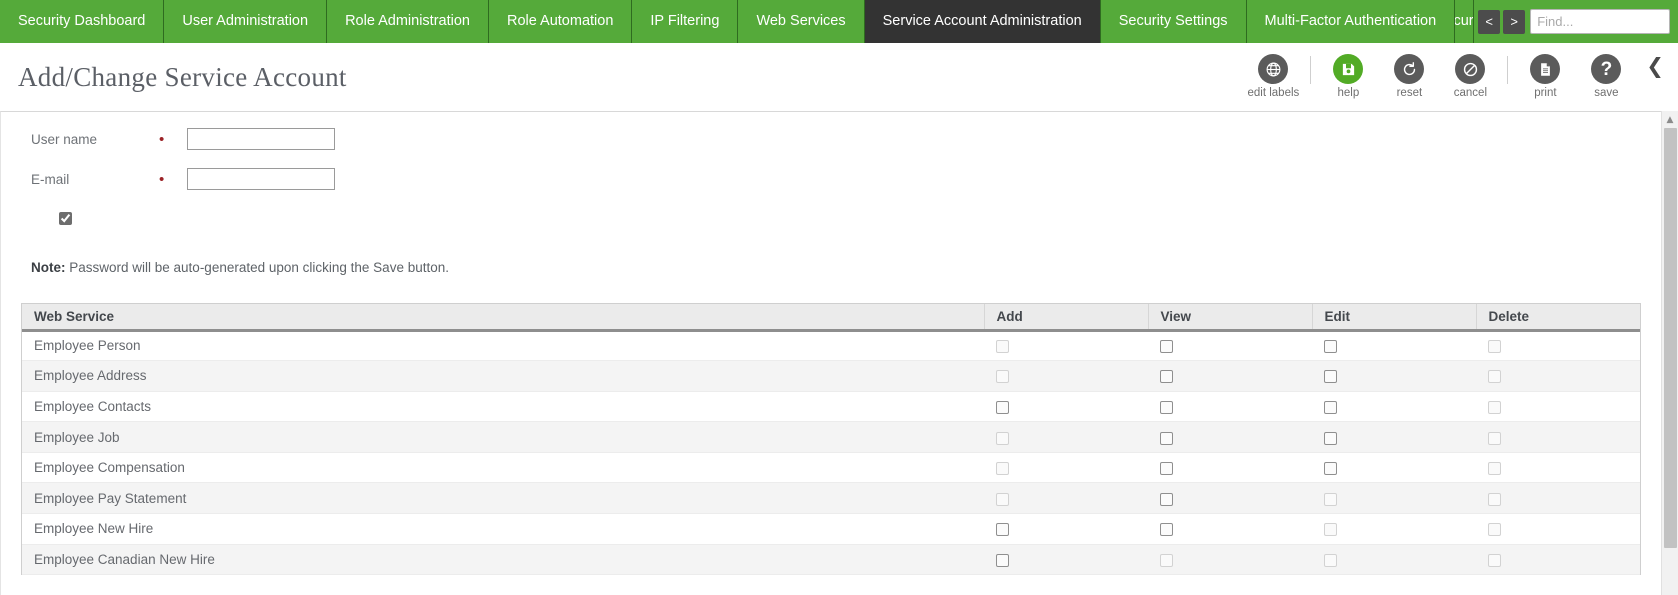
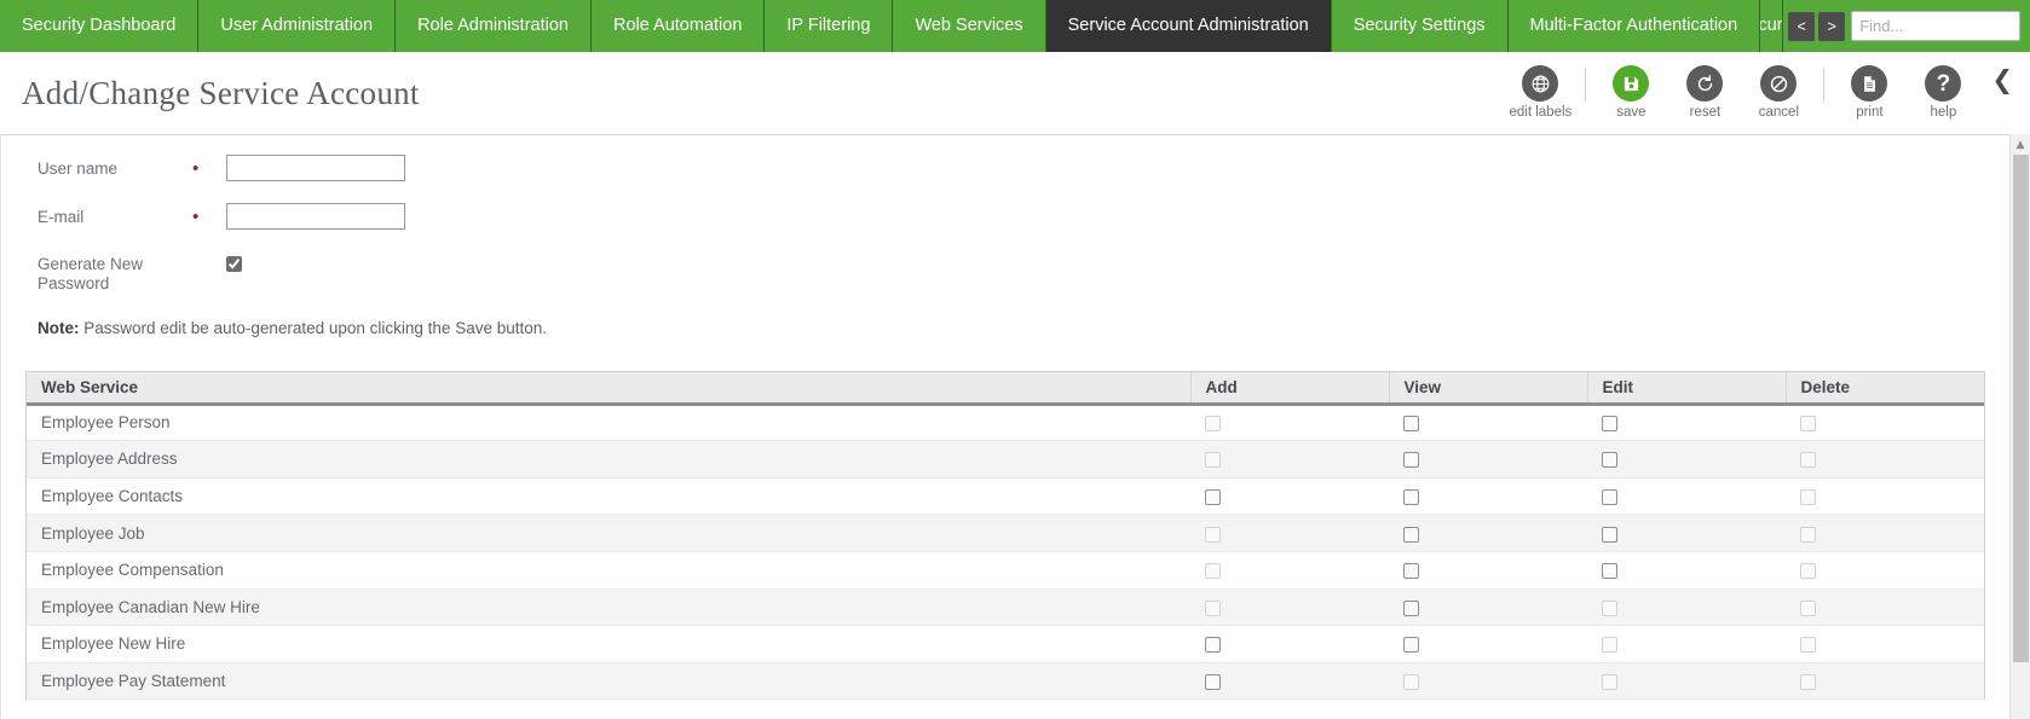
  Security Dashboard
  User Administration
  Role Administration
  Role Automation
  IP Filtering
  Web Services
  Service Account Administration
  Security Settings
  Multi-Factor Authentication
  <
  >
  Find...
  Add/Change Service Account
  edit labels
- help
+ save
  reset
  cancel
  print
  ?
- save
+ help
  ❮
  User name
  •
  E-mail
  •
+ Generate New Password
- Note: Password will be auto-generated upon clicking the Save button.
+ Note: Password edit be auto-generated upon clicking the Save button.
  Web Service	Add	View	Edit	Delete
  Employee Person
  Employee Address
  Employee Contacts
  Employee Job
  Employee Compensation
- Employee Pay Statement
+ Employee Canadian New Hire
  Employee New Hire
- Employee Canadian New Hire
+ Employee Pay Statement
  ▲
